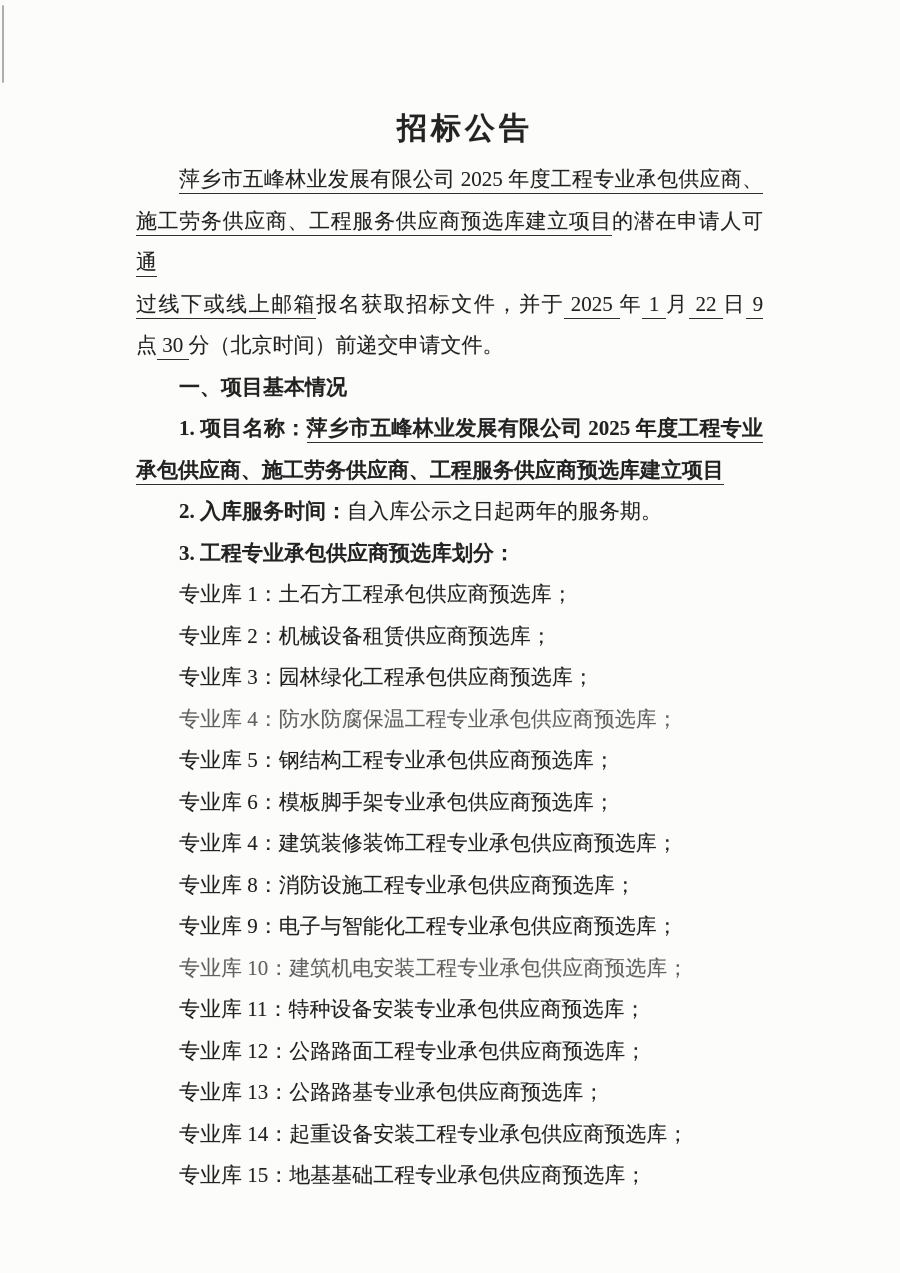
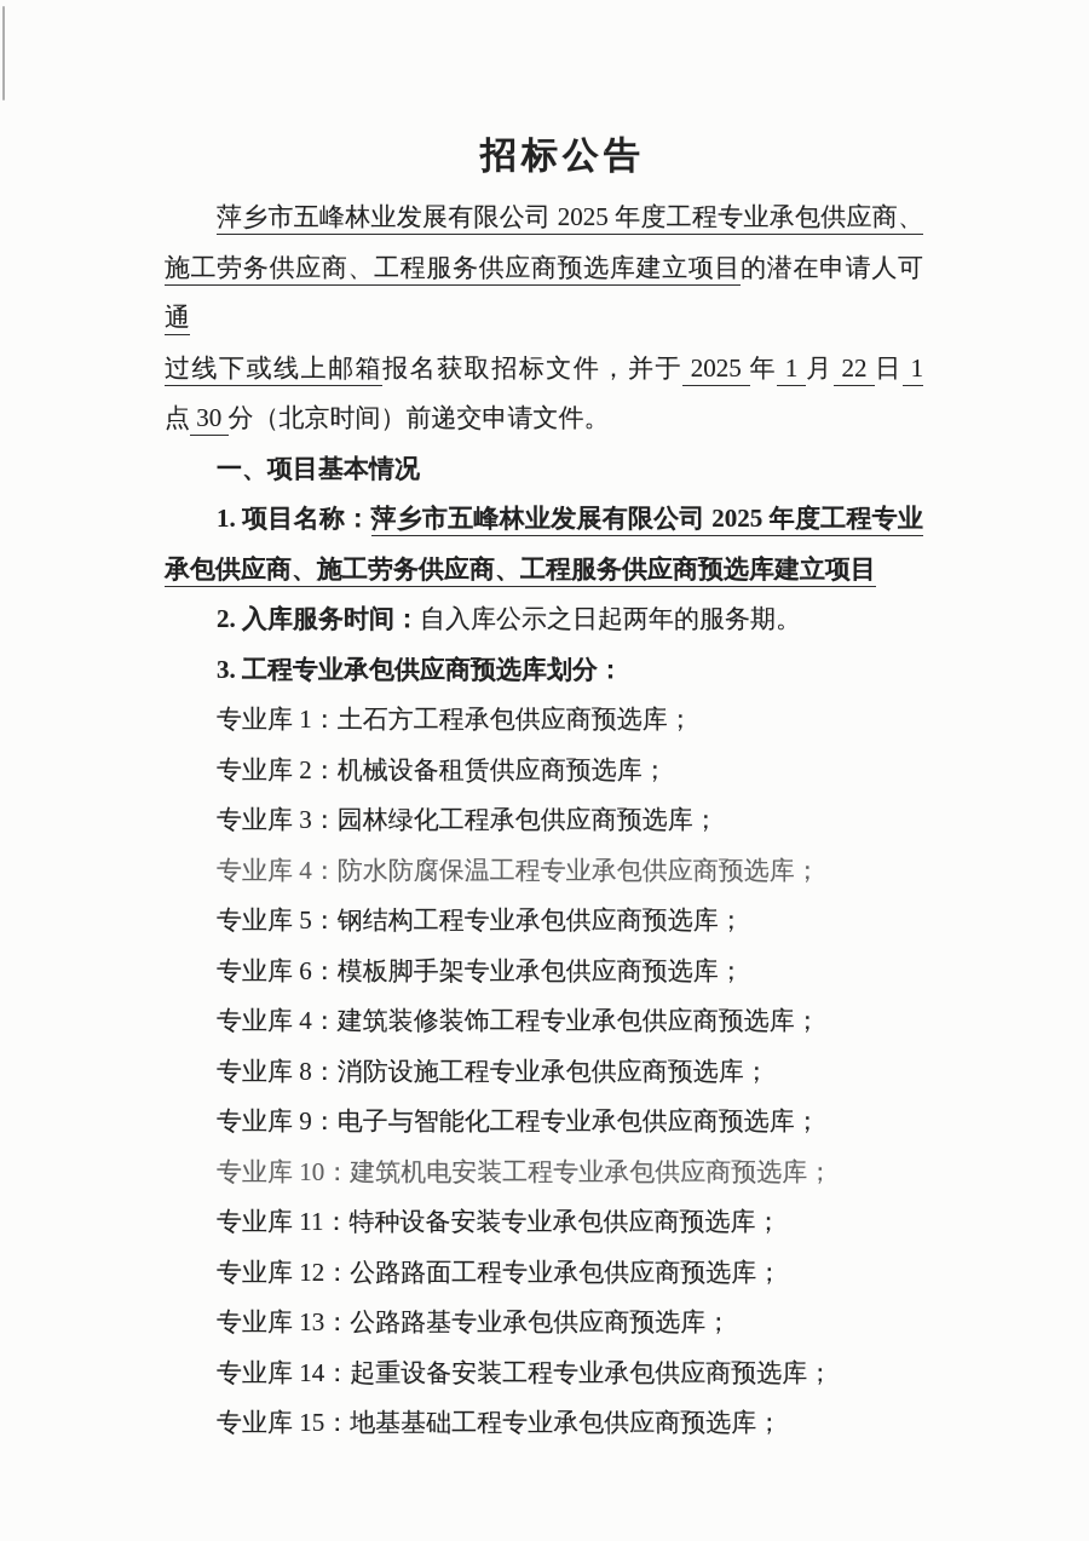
  招标公告
  萍乡市五峰林业发展有限公司 2025 年度工程专业承包供应商、
  施工劳务供应商、工程服务供应商预选库建立项目的潜在申请人可通
- 过线下或线上邮箱报名获取招标文件，并于 2025 年 1 月 22 日 9
+ 过线下或线上邮箱报名获取招标文件，并于 2025 年 1 月 22 日 1
  点 30 分（北京时间）前递交申请文件。
  一、项目基本情况
  1. 项目名称：萍乡市五峰林业发展有限公司 2025 年度工程专业
  承包供应商、施工劳务供应商、工程服务供应商预选库建立项目
  2. 入库服务时间：自入库公示之日起两年的服务期。
  3. 工程专业承包供应商预选库划分：
  专业库 1：土石方工程承包供应商预选库；
  专业库 2：机械设备租赁供应商预选库；
  专业库 3：园林绿化工程承包供应商预选库；
  专业库 4：防水防腐保温工程专业承包供应商预选库；
  专业库 5：钢结构工程专业承包供应商预选库；
  专业库 6：模板脚手架专业承包供应商预选库；
  专业库 4：建筑装修装饰工程专业承包供应商预选库；
  专业库 8：消防设施工程专业承包供应商预选库；
  专业库 9：电子与智能化工程专业承包供应商预选库；
  专业库 10：建筑机电安装工程专业承包供应商预选库；
  专业库 11：特种设备安装专业承包供应商预选库；
  专业库 12：公路路面工程专业承包供应商预选库；
  专业库 13：公路路基专业承包供应商预选库；
  专业库 14：起重设备安装工程专业承包供应商预选库；
  专业库 15：地基基础工程专业承包供应商预选库；
